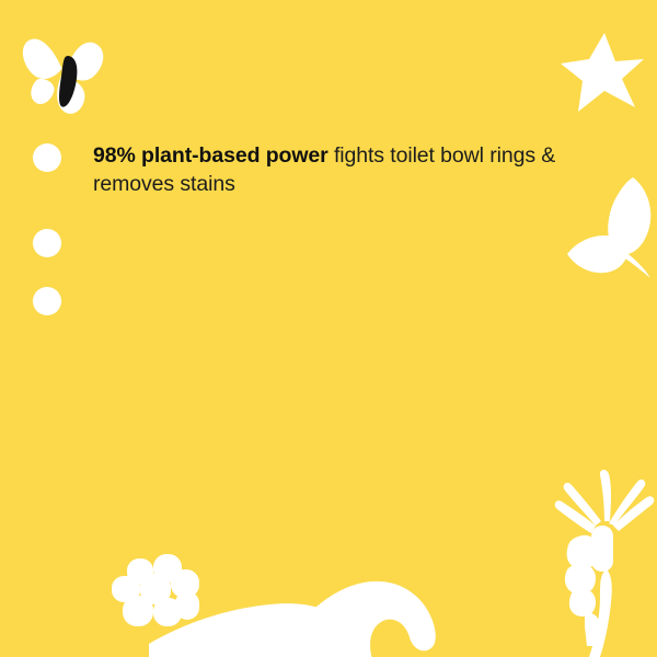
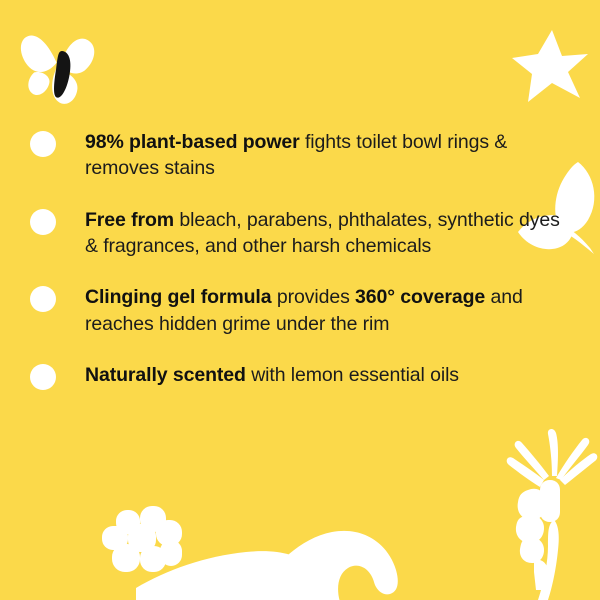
  98% plant-based power fights toilet bowl rings & removes stains
+ Free from bleach, parabens, phthalates, synthetic dyes & fragrances, and other harsh chemicals
+ Clinging gel formula provides 360° coverage and reaches hidden grime under the rim
+ Naturally scented with lemon essential oils
